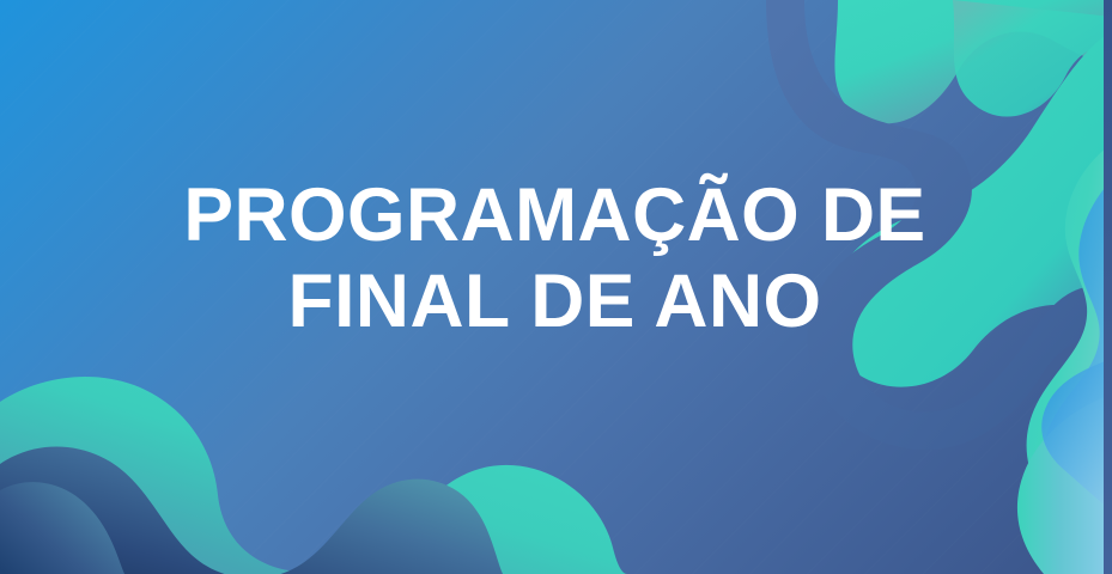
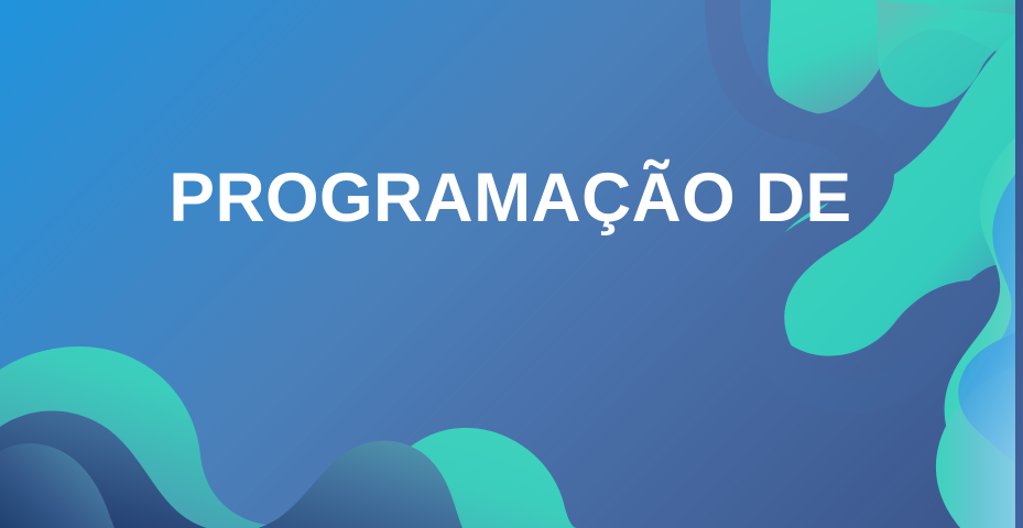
  PROGRAMAÇÃO DE
- FINAL DE ANO
